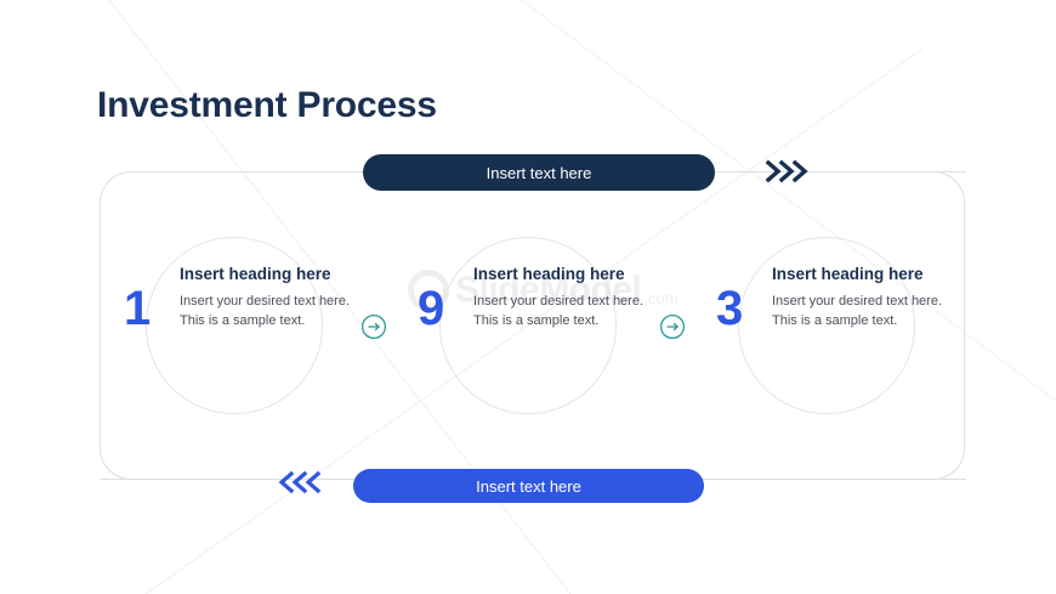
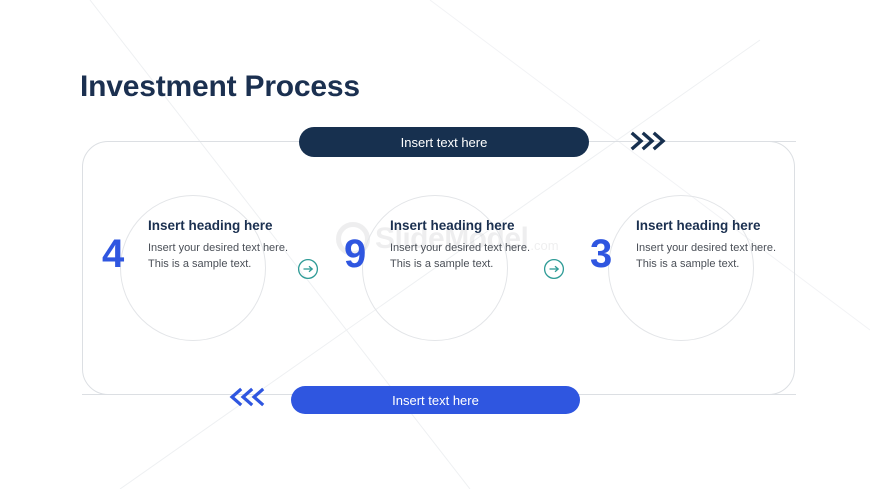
  Investment Process
  SlideModel
  Insert text here
  Insert text here
- 1
+ 4
  Insert heading here
  Insert your desired text here. This is a sample text.
  9
  Insert heading here
  Insert your desired text here. This is a sample text.
  3
  Insert heading here
  Insert your desired text here. This is a sample text.
